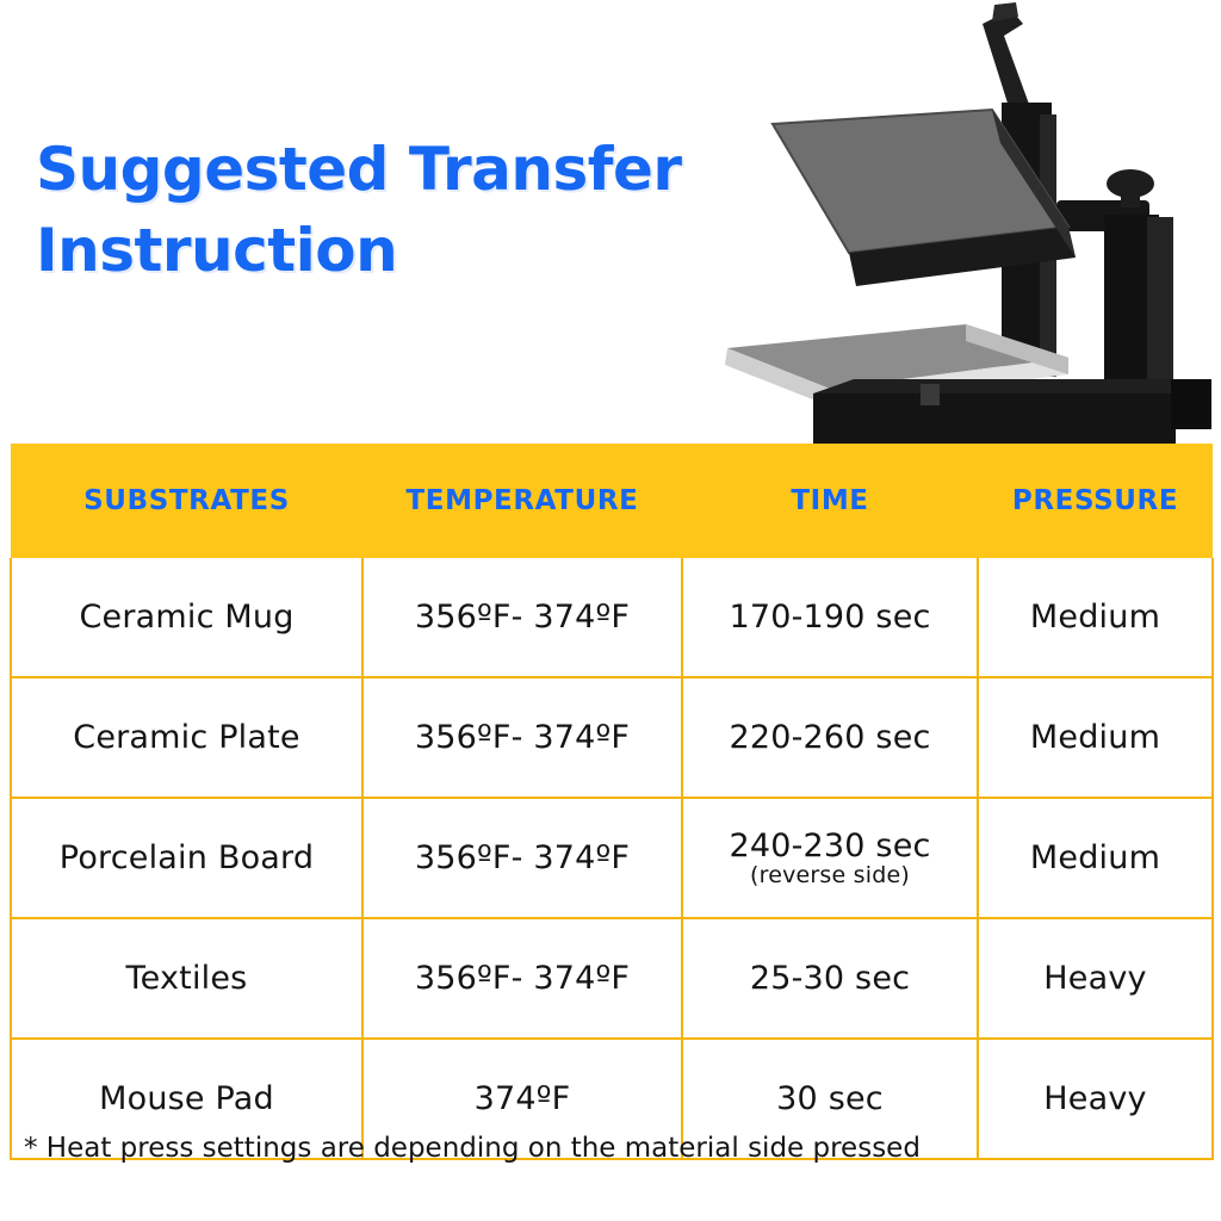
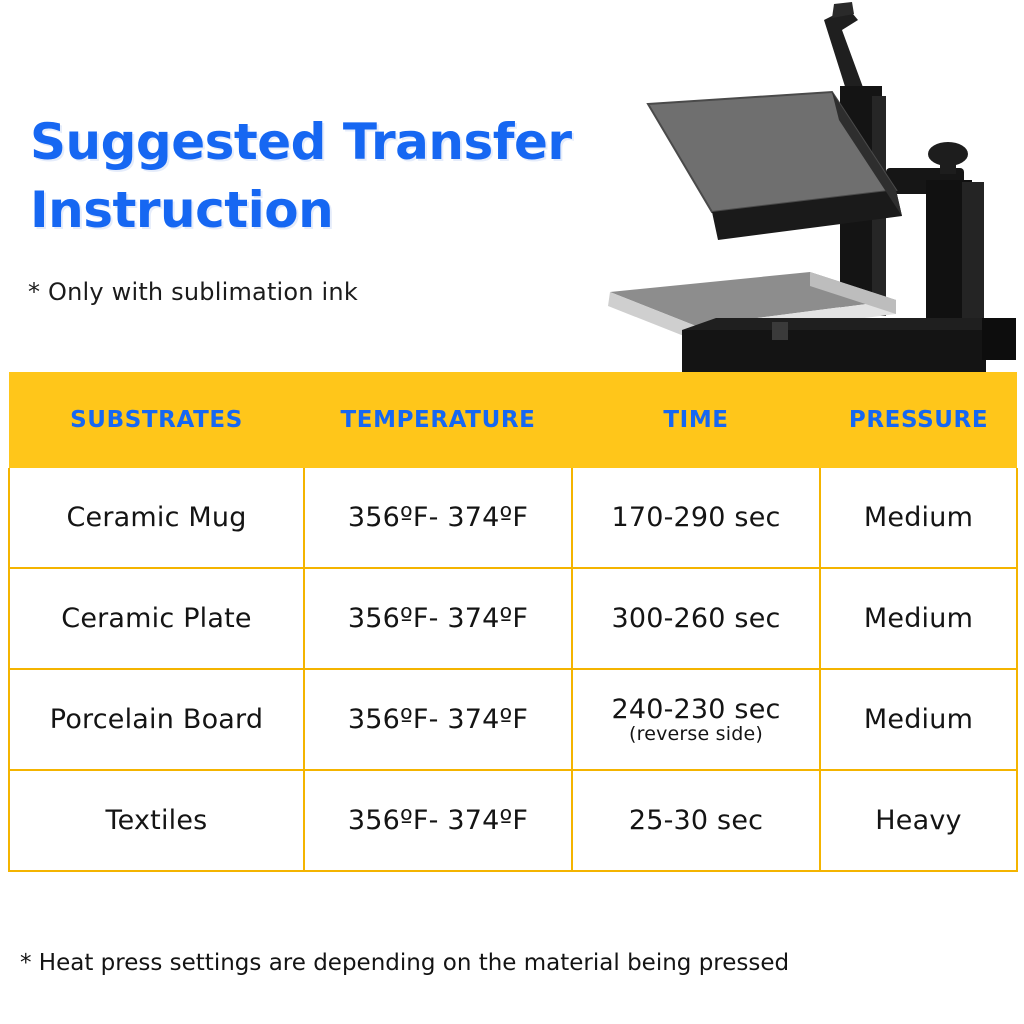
  Suggested Transfer
  Instruction
+ * Only with sublimation ink
  SUBSTRATES	TEMPERATURE	TIME	PRESSURE
- Ceramic Mug	356ºF- 374ºF	170-190 sec	Medium
+ Ceramic Mug	356ºF- 374ºF	170-290 sec	Medium
- Ceramic Plate	356ºF- 374ºF	220-260 sec	Medium
+ Ceramic Plate	356ºF- 374ºF	300-260 sec	Medium
  Porcelain Board	356ºF- 374ºF	240-230 sec (reverse side)	Medium
  Textiles	356ºF- 374ºF	25-30 sec	Heavy
- Mouse Pad	374ºF	30 sec	Heavy
- * Heat press settings are depending on the material side pressed
+ * Heat press settings are depending on the material being pressed
